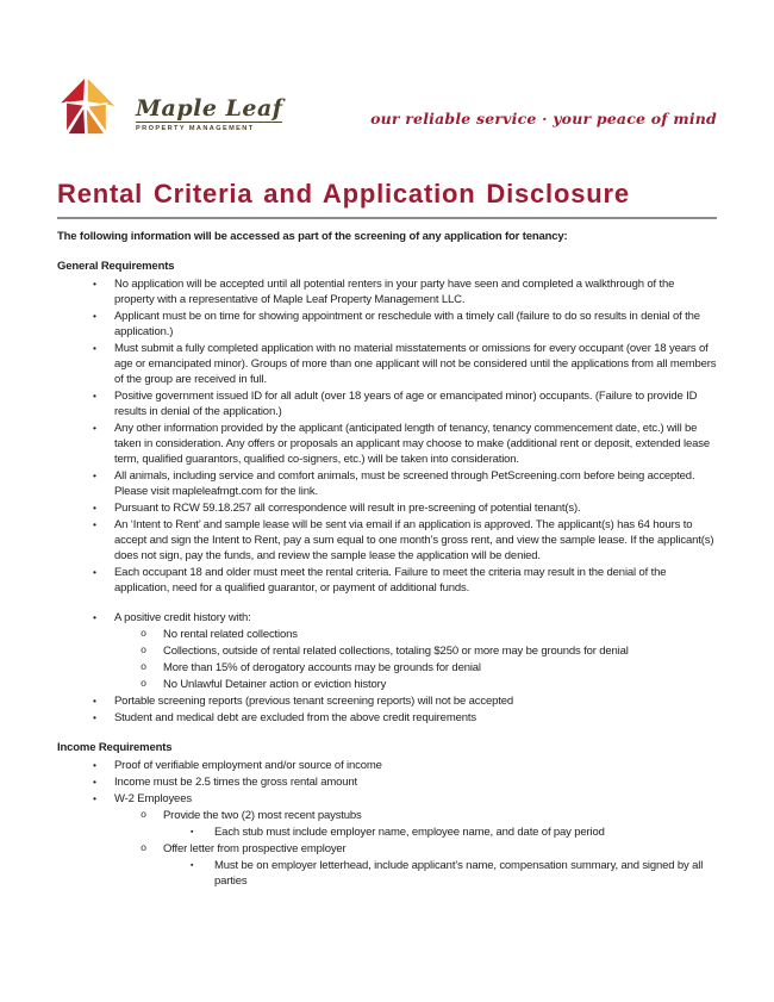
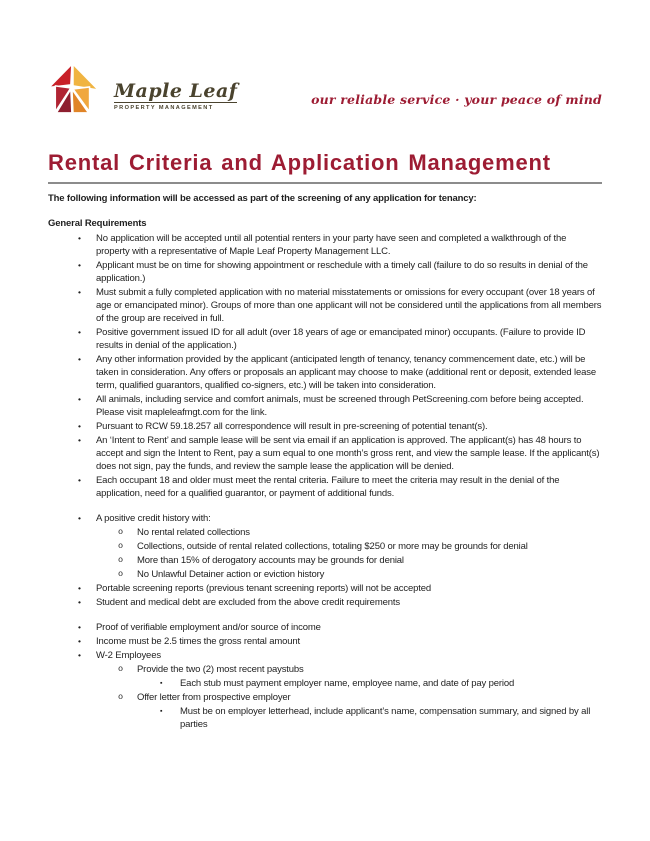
  Maple Leaf
  our reliable service · your peace of mind
- Rental Criteria and Application Disclosure
+ Rental Criteria and Application Management
  The following information will be accessed as part of the screening of any application for tenancy:
  General Requirements
  •
  No application will be accepted until all potential renters in your party have seen and completed a walkthrough of the property with a representative of Maple Leaf Property Management LLC.
  •
  Applicant must be on time for showing appointment or reschedule with a timely call (failure to do so results in denial of the application.)
  •
  Must submit a fully completed application with no material misstatements or omissions for every occupant (over 18 years of age or emancipated minor). Groups of more than one applicant will not be considered until the applications from all members of the group are received in full.
  •
  Positive government issued ID for all adult (over 18 years of age or emancipated minor) occupants. (Failure to provide ID results in denial of the application.)
  •
  Any other information provided by the applicant (anticipated length of tenancy, tenancy commencement date, etc.) will be taken in consideration. Any offers or proposals an applicant may choose to make (additional rent or deposit, extended lease term, qualified guarantors, qualified co-signers, etc.) will be taken into consideration.
  •
  All animals, including service and comfort animals, must be screened through PetScreening.com before being accepted. Please visit mapleleafmgt.com for the link.
  •
  Pursuant to RCW 59.18.257 all correspondence will result in pre-screening of potential tenant(s).
  •
- An ‘Intent to Rent’ and sample lease will be sent via email if an application is approved. The applicant(s) has 64 hours to accept and sign the Intent to Rent, pay a sum equal to one month’s gross rent, and view the sample lease. If the applicant(s) does not sign, pay the funds, and review the sample lease the application will be denied.
+ An ‘Intent to Rent’ and sample lease will be sent via email if an application is approved. The applicant(s) has 48 hours to accept and sign the Intent to Rent, pay a sum equal to one month’s gross rent, and view the sample lease. If the applicant(s) does not sign, pay the funds, and review the sample lease the application will be denied.
  •
  Each occupant 18 and older must meet the rental criteria. Failure to meet the criteria may result in the denial of the application, need for a qualified guarantor, or payment of additional funds.
  •
  A positive credit history with:
  o
  No rental related collections
  o
  Collections, outside of rental related collections, totaling $250 or more may be grounds for denial
  o
  More than 15% of derogatory accounts may be grounds for denial
  o
  No Unlawful Detainer action or eviction history
  •
  Portable screening reports (previous tenant screening reports) will not be accepted
  •
  Student and medical debt are excluded from the above credit requirements
- Income Requirements
  •
  Proof of verifiable employment and/or source of income
  •
  Income must be 2.5 times the gross rental amount
  •
  W-2 Employees
  o
  Provide the two (2) most recent paystubs
- Each stub must include employer name, employee name, and date of pay period
+ Each stub must payment employer name, employee name, and date of pay period
  o
  Offer letter from prospective employer
  Must be on employer letterhead, include applicant’s name, compensation summary, and signed by all parties
